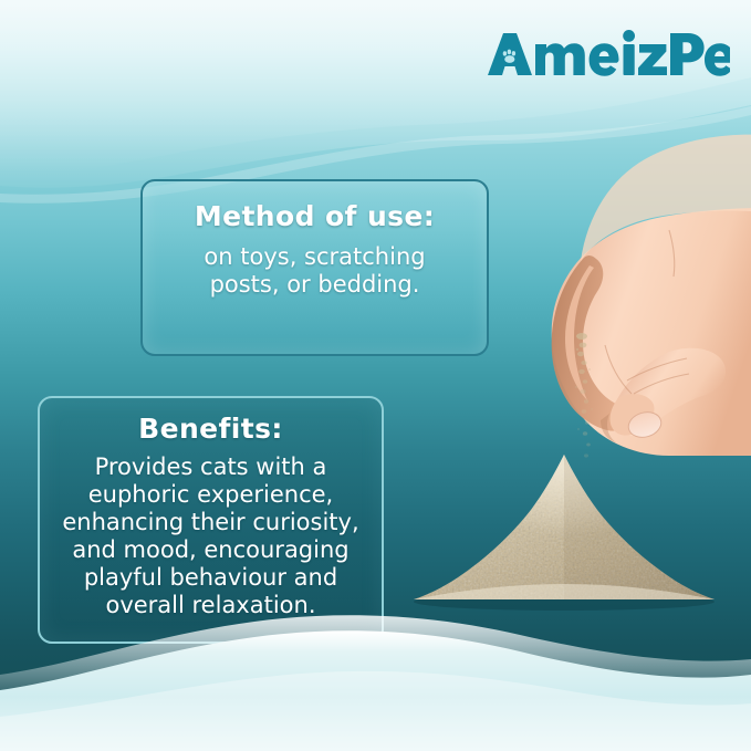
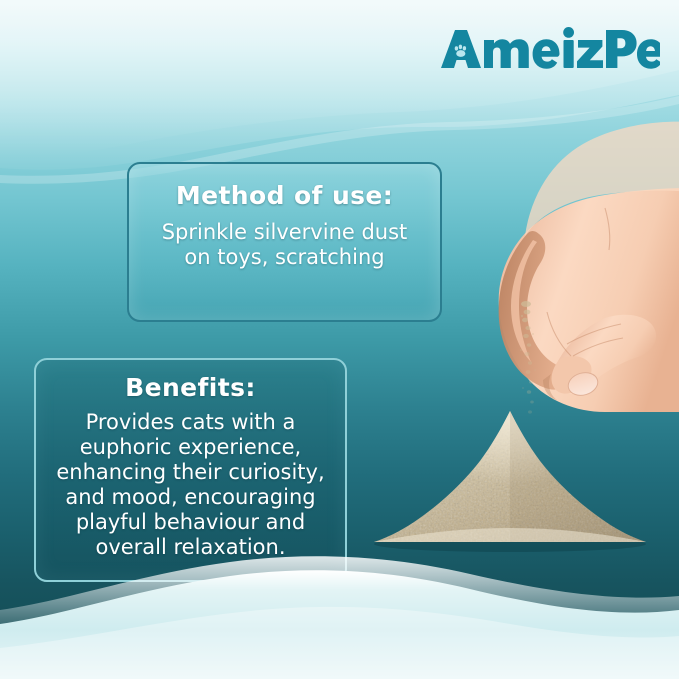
  Method of use:
+ Sprinkle silvervine dust
  on toys, scratching
- posts, or bedding.
  Benefits:
  Provides cats with a
  euphoric experience,
  enhancing their curiosity,
  and mood, encouraging
  playful behaviour and
  overall relaxation.
